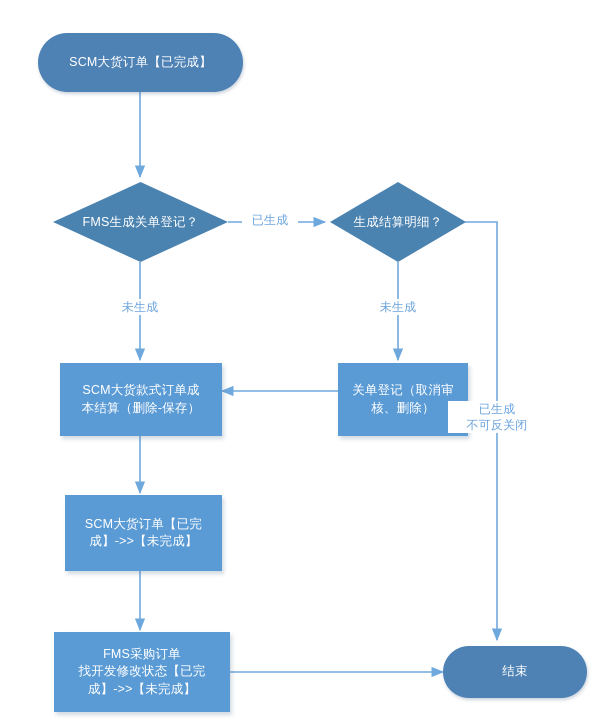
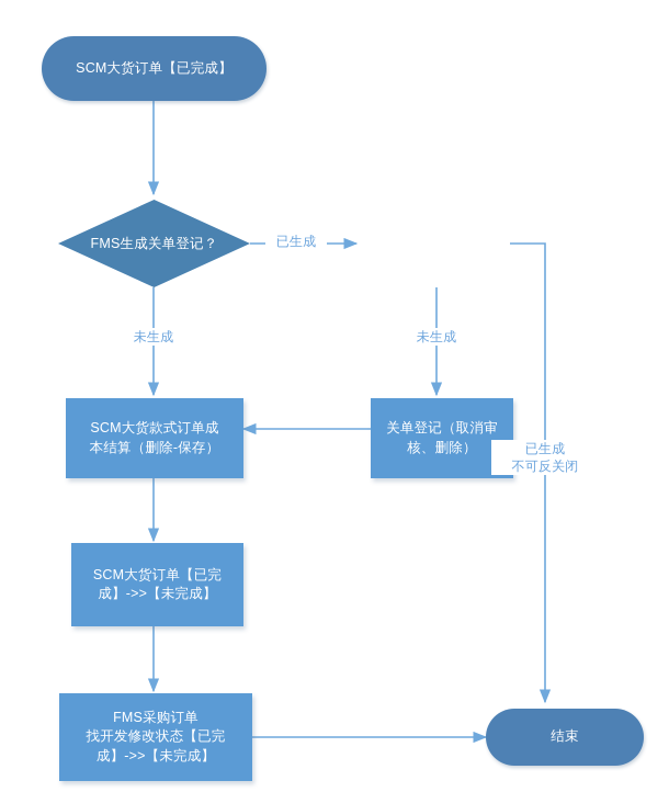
  SCM大货订单【已完成】
  FMS生成关单登记？
- 生成结算明细？
  SCM大货款式订单成
  本结算（删除-保存）
  关单登记（取消审
  核、删除）
  SCM大货订单【已完
  成】->>【未完成】
  FMS采购订单
  找开发修改状态【已完
  成】->>【未完成】
  结束
  已生成
  未生成
  未生成
  已生成
  不可反关闭
